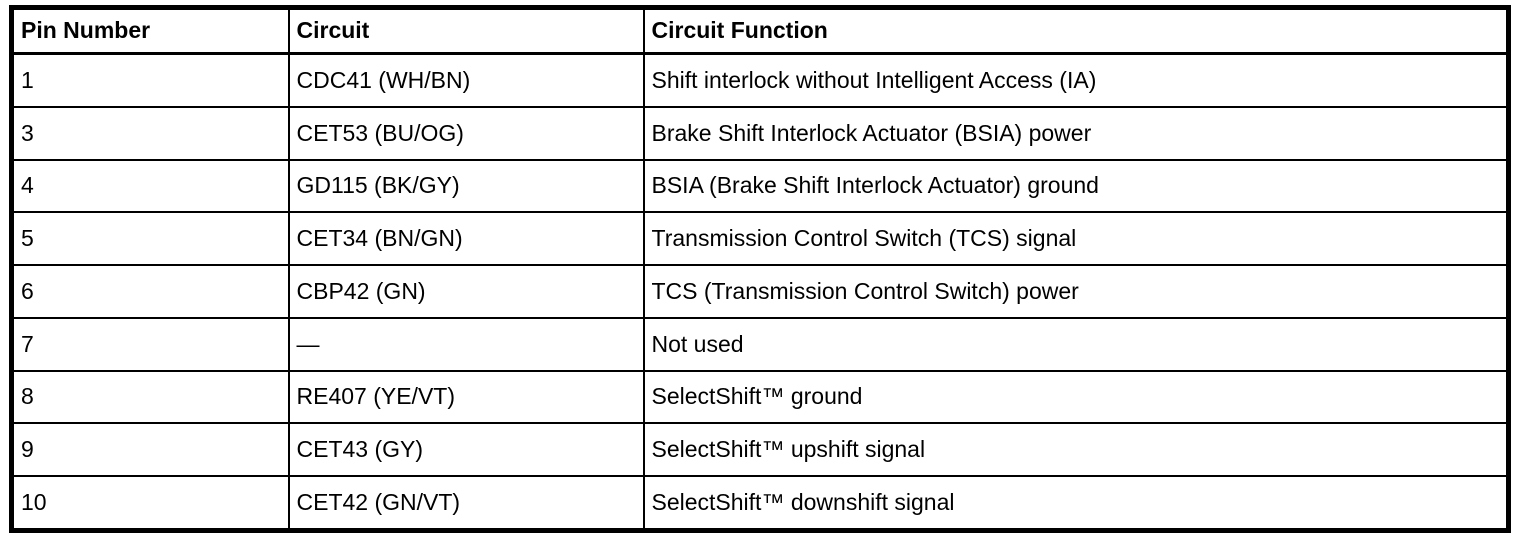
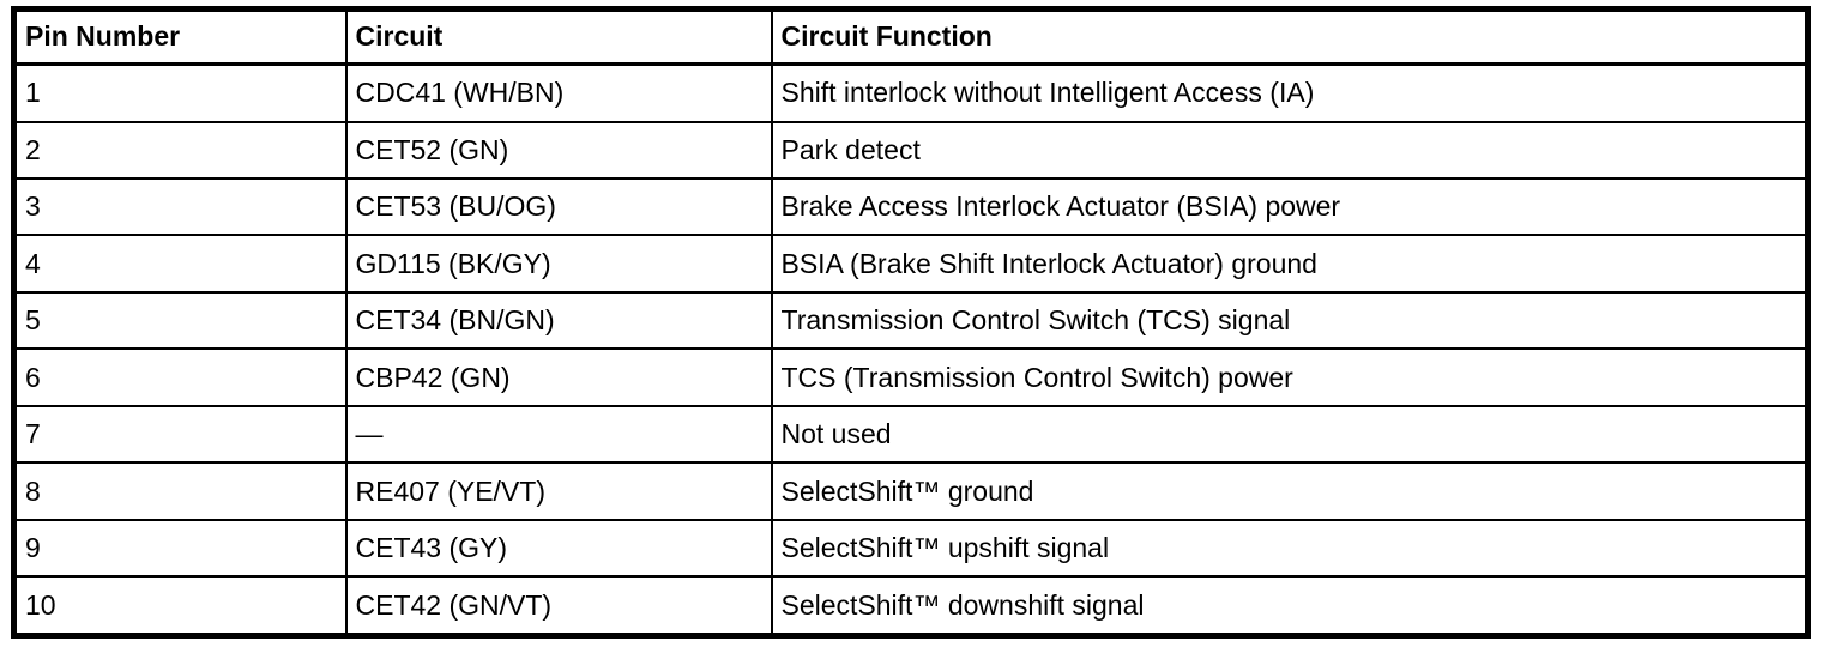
  Pin Number	Circuit	Circuit Function
  1	CDC41 (WH/BN)	Shift interlock without Intelligent Access (IA)
+ 2	CET52 (GN)	Park detect
- 3	CET53 (BU/OG)	Brake Shift Interlock Actuator (BSIA) power
+ 3	CET53 (BU/OG)	Brake Access Interlock Actuator (BSIA) power
  4	GD115 (BK/GY)	BSIA (Brake Shift Interlock Actuator) ground
  5	CET34 (BN/GN)	Transmission Control Switch (TCS) signal
  6	CBP42 (GN)	TCS (Transmission Control Switch) power
  7	—	Not used
  8	RE407 (YE/VT)	SelectShift™ ground
  9	CET43 (GY)	SelectShift™ upshift signal
  10	CET42 (GN/VT)	SelectShift™ downshift signal
